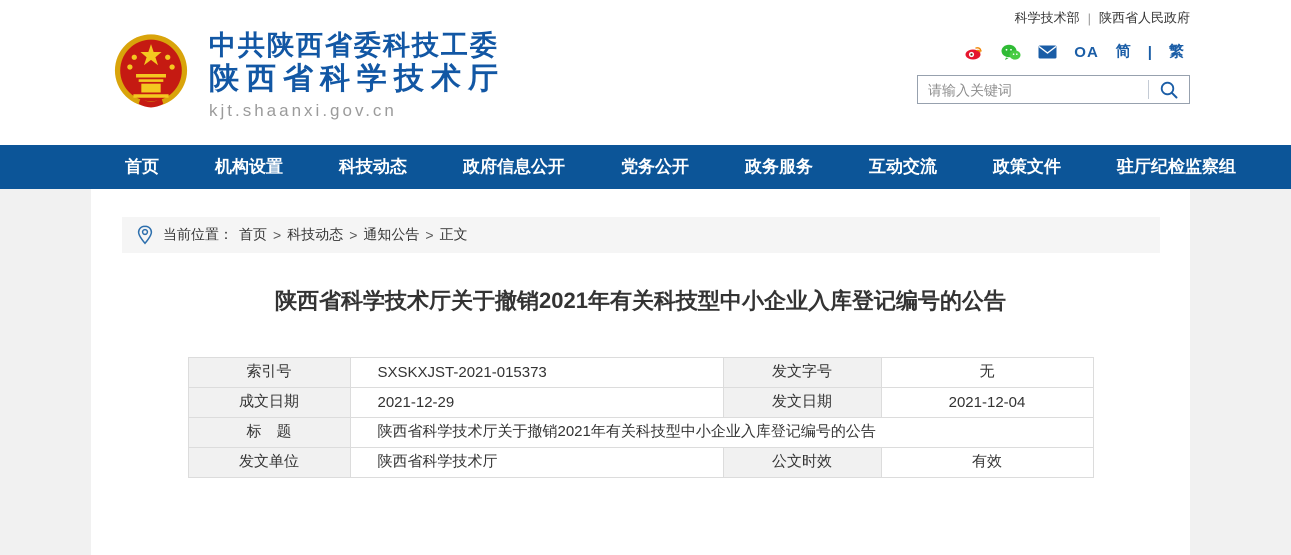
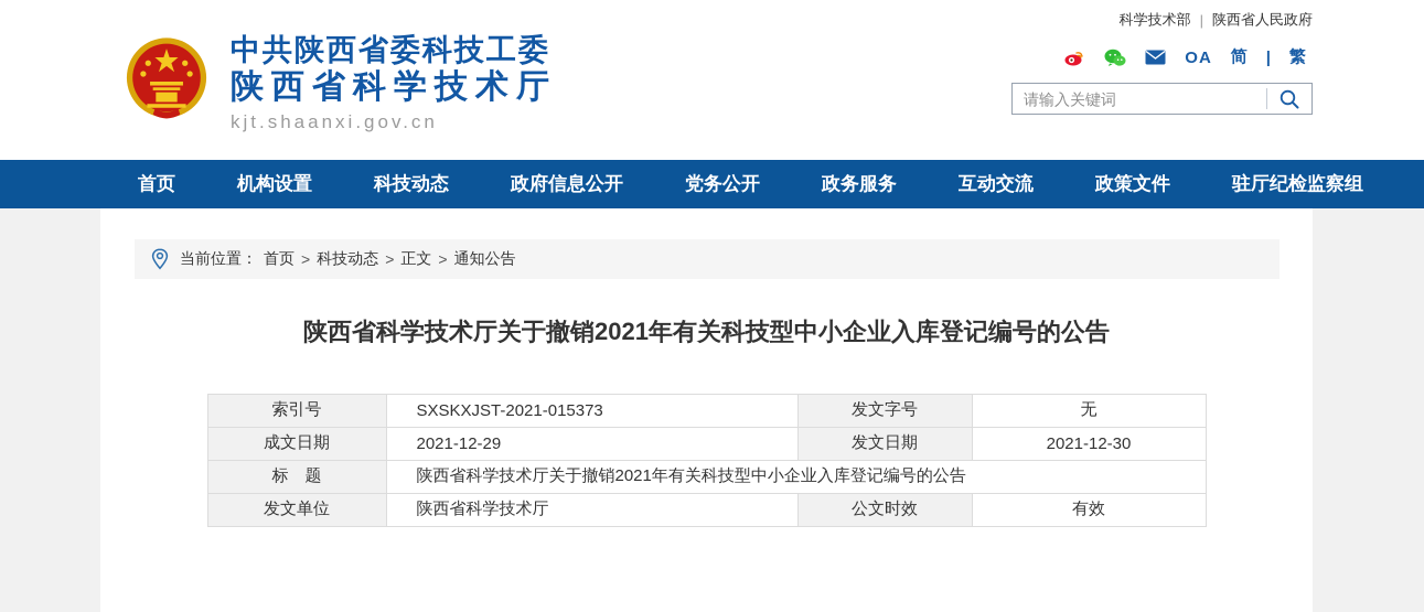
  科学技术部
  |
  陕西省人民政府
  中共陕西省委科技工委
  陕西省科学技术厅
  kjt.shaanxi.gov.cn
  OA
  简
  |
  繁
  请输入关键词
  首页
  机构设置
  科技动态
  政府信息公开
  党务公开
  政务服务
  互动交流
  政策文件
  驻厅纪检监察组
  当前位置：
  首页
  >
  科技动态
  >
- 通知公告
+ 正文
  >
- 正文
+ 通知公告
  陕西省科学技术厅关于撤销2021年有关科技型中小企业入库登记编号的公告
  索引号	SXSKXJST-2021-015373	发文字号	无
- 成文日期	2021-12-29	发文日期	2021-12-04
+ 成文日期	2021-12-29	发文日期	2021-12-30
  标 题	陕西省科学技术厅关于撤销2021年有关科技型中小企业入库登记编号的公告
  发文单位	陕西省科学技术厅	公文时效	有效
